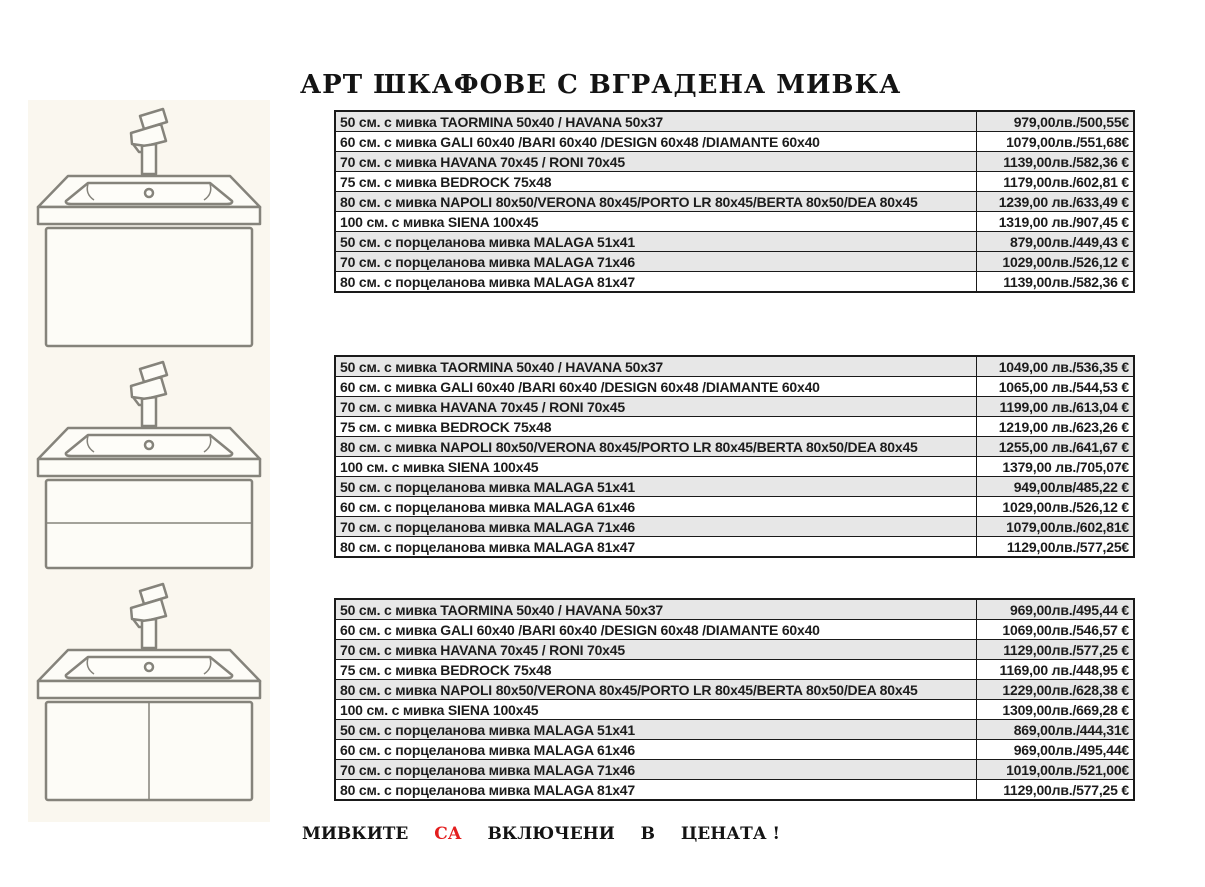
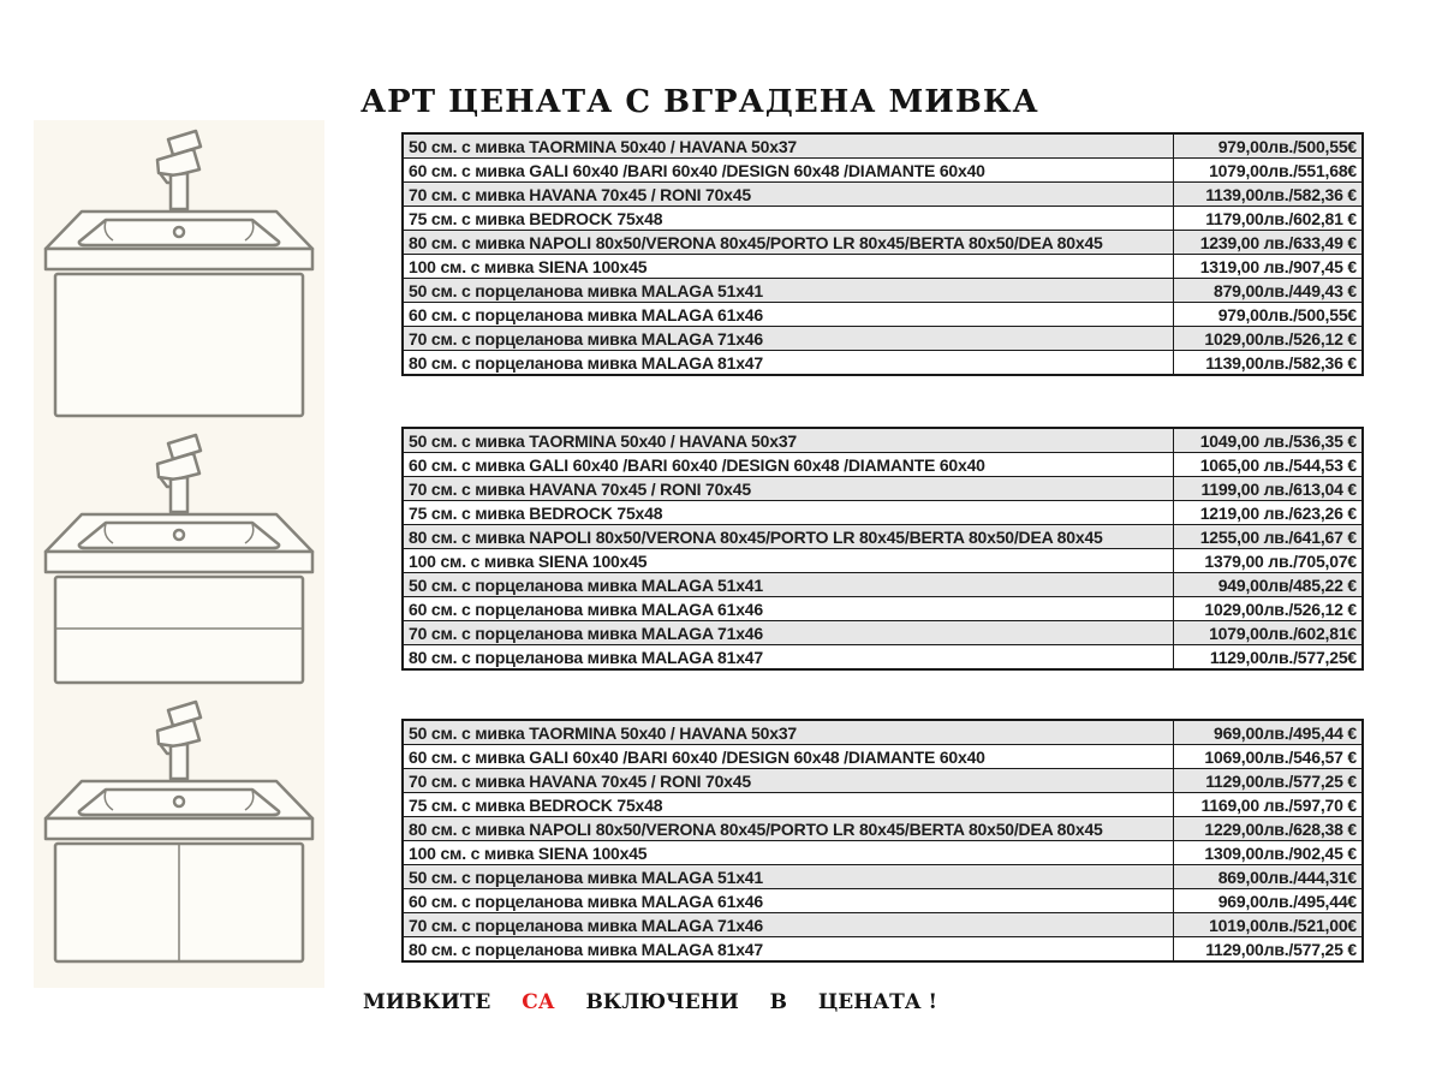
- АРТ ШКАФОВЕ С ВГРАДЕНА МИВКА
+ АРТ ЦЕНАТА С ВГРАДЕНА МИВКА
  50 см. с мивка TAORMINA 50x40 / HAVANA 50x37	979,00лв./500,55€
  60 см. с мивка GALI 60x40 /BARI 60x40 /DESIGN 60x48 /DIAMANTE 60x40	1079,00лв./551,68€
  70 см. с мивка HAVANA 70x45 / RONI 70x45	1139,00лв./582,36 €
  75 см. с мивка BEDROCK 75x48	1179,00лв./602,81 €
  80 см. с мивка NAPOLI 80x50/VERONA 80x45/PORTO LR 80x45/BERTA 80x50/DEA 80x45	1239,00 лв./633,49 €
  100 см. с мивка SIENA 100x45	1319,00 лв./907,45 €
  50 см. с порцеланова мивка MALAGA 51x41	879,00лв./449,43 €
+ 60 см. с порцеланова мивка MALAGA 61x46	979,00лв./500,55€
  70 см. с порцеланова мивка MALAGA 71x46	1029,00лв./526,12 €
  80 см. с порцеланова мивка MALAGA 81x47	1139,00лв./582,36 €
  50 см. с мивка TAORMINA 50x40 / HAVANA 50x37	1049,00 лв./536,35 €
  60 см. с мивка GALI 60x40 /BARI 60x40 /DESIGN 60x48 /DIAMANTE 60x40	1065,00 лв./544,53 €
  70 см. с мивка HAVANA 70x45 / RONI 70x45	1199,00 лв./613,04 €
  75 см. с мивка BEDROCK 75x48	1219,00 лв./623,26 €
  80 см. с мивка NAPOLI 80x50/VERONA 80x45/PORTO LR 80x45/BERTA 80x50/DEA 80x45	1255,00 лв./641,67 €
  100 см. с мивка SIENA 100x45	1379,00 лв./705,07€
  50 см. с порцеланова мивка MALAGA 51x41	949,00лв/485,22 €
  60 см. с порцеланова мивка MALAGA 61x46	1029,00лв./526,12 €
  70 см. с порцеланова мивка MALAGA 71x46	1079,00лв./602,81€
  80 см. с порцеланова мивка MALAGA 81x47	1129,00лв./577,25€
  50 см. с мивка TAORMINA 50x40 / HAVANA 50x37	969,00лв./495,44 €
  60 см. с мивка GALI 60x40 /BARI 60x40 /DESIGN 60x48 /DIAMANTE 60x40	1069,00лв./546,57 €
  70 см. с мивка HAVANA 70x45 / RONI 70x45	1129,00лв./577,25 €
- 75 см. с мивка BEDROCK 75x48	1169,00 лв./448,95 €
+ 75 см. с мивка BEDROCK 75x48	1169,00 лв./597,70 €
  80 см. с мивка NAPOLI 80x50/VERONA 80x45/PORTO LR 80x45/BERTA 80x50/DEA 80x45	1229,00лв./628,38 €
- 100 см. с мивка SIENA 100x45	1309,00лв./669,28 €
+ 100 см. с мивка SIENA 100x45	1309,00лв./902,45 €
  50 см. с порцеланова мивка MALAGA 51x41	869,00лв./444,31€
  60 см. с порцеланова мивка MALAGA 61x46	969,00лв./495,44€
  70 см. с порцеланова мивка MALAGA 71x46	1019,00лв./521,00€
  80 см. с порцеланова мивка MALAGA 81x47	1129,00лв./577,25 €
  МИВКИТЕ
  СА
  ВКЛЮЧЕНИ
  В
  ЦЕНАТА !
